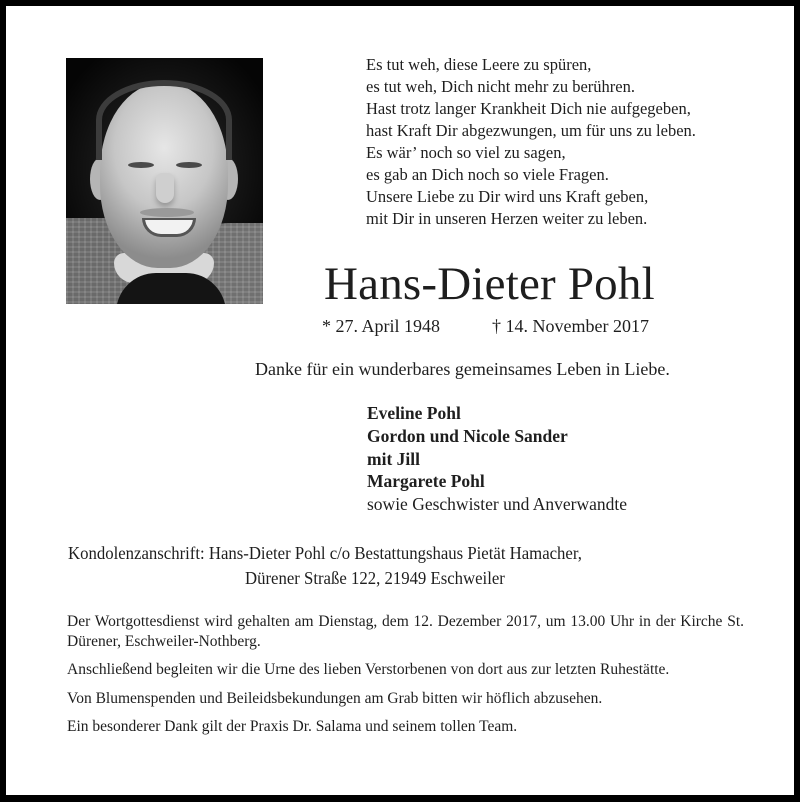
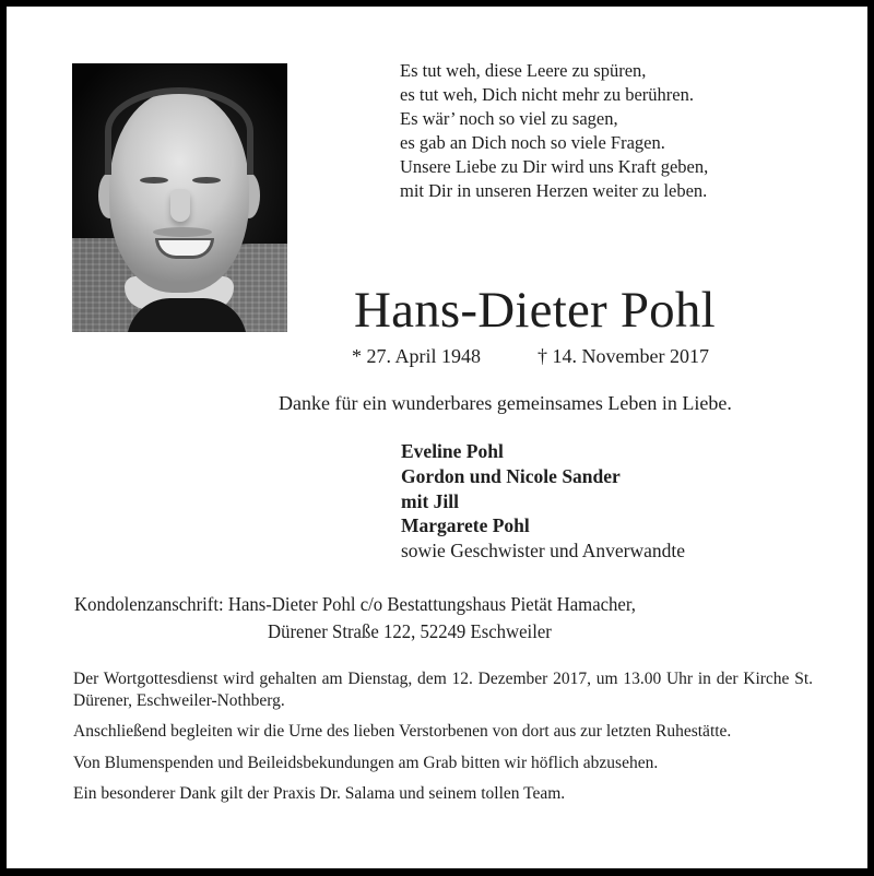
  Es tut weh, diese Leere zu spüren,
  es tut weh, Dich nicht mehr zu berühren.
- Hast trotz langer Krankheit Dich nie aufgegeben,
- hast Kraft Dir abgezwungen, um für uns zu leben.
  Es wär’ noch so viel zu sagen,
  es gab an Dich noch so viele Fragen.
  Unsere Liebe zu Dir wird uns Kraft geben,
  mit Dir in unseren Herzen weiter zu leben.
  Hans-Dieter Pohl
  * 27. April 1948
  † 14. November 2017
  Danke für ein wunderbares gemeinsames Leben in Liebe.
  Eveline Pohl
  Gordon und Nicole Sander
  mit Jill
  Margarete Pohl
  sowie Geschwister und Anverwandte
  Kondolenzanschrift: Hans-Dieter Pohl c/o Bestattungshaus Pietät Hamacher,
- Dürener Straße 122, 21949 Eschweiler
+ Dürener Straße 122, 52249 Eschweiler
  Der Wortgottesdienst wird gehalten am Dienstag, dem 12. Dezember 2017, um 13.00 Uhr in der Kirche St. Dürener, Eschweiler-Nothberg.
  Anschließend begleiten wir die Urne des lieben Verstorbenen von dort aus zur letzten Ruhestätte.
  Von Blumenspenden und Beileidsbekundungen am Grab bitten wir höflich abzusehen.
  Ein besonderer Dank gilt der Praxis Dr. Salama und seinem tollen Team.
